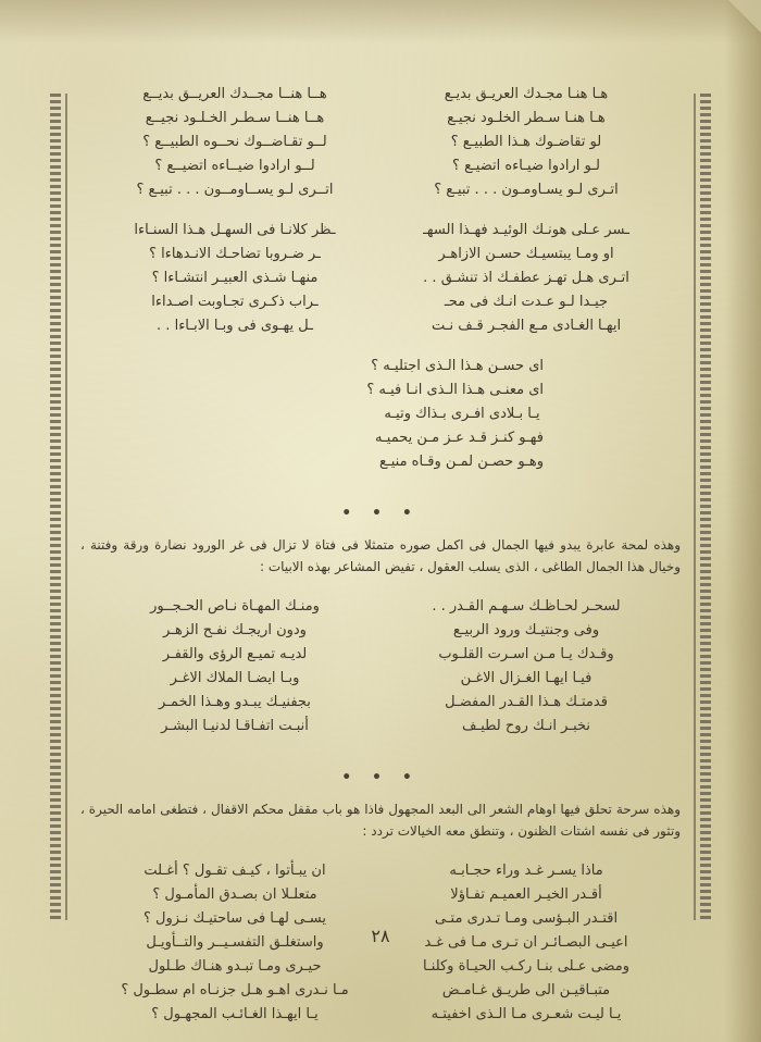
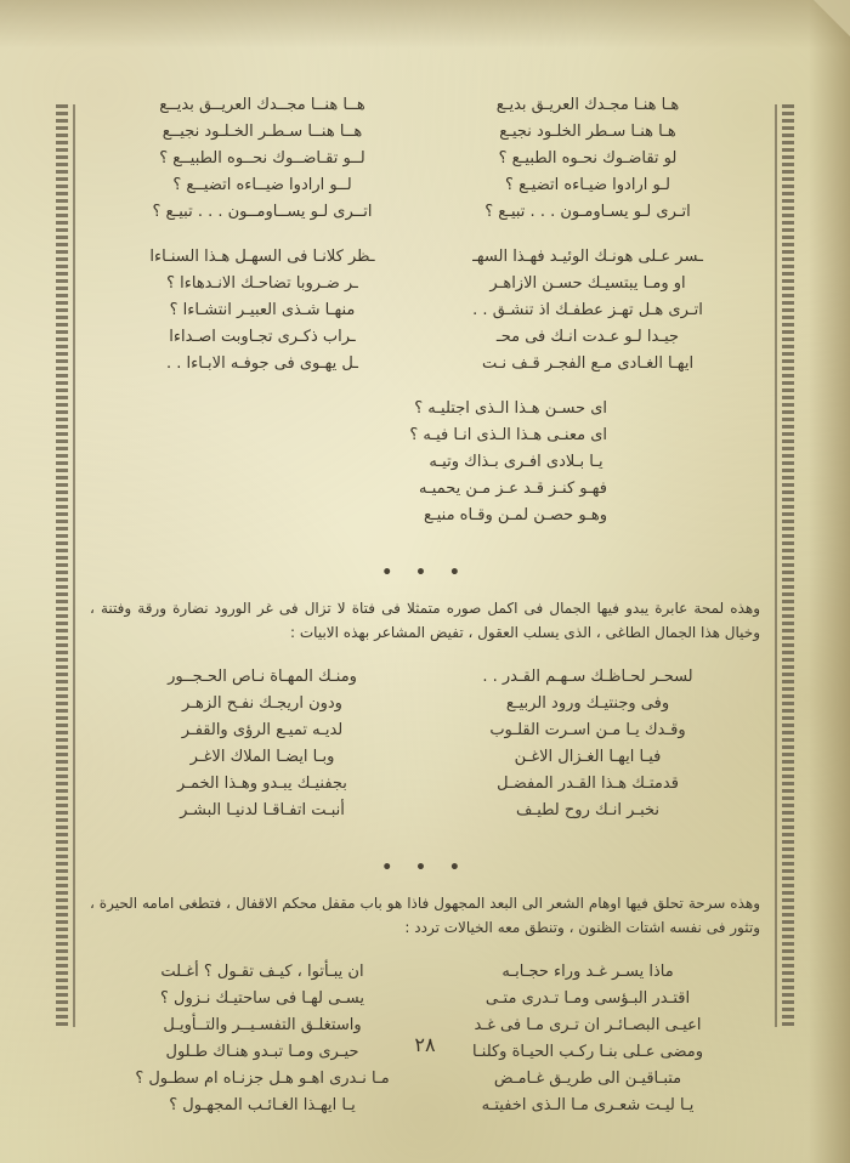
  هـا هنـا مجـدك العريـق بديـع
  هــا هنــا مجــدك العريــق بديــع
  هـا هنـا سـطر الخلـود نجيـع
  هــا هنــا سـطـر الخـلـود نجيــع
- لو تقاضـوك هـذا الطبيـع ؟
+ لو تقاضـوك نحـوه الطبيـع ؟
  لــو تقـاضــوك نحــوه الطبيــع ؟
  لـو ارادوا ضيـاءه اتضيـع ؟
  لــو ارادوا ضيــاءه اتضيــع ؟
  اتـرى لـو يسـاومـون . . . تبيـع ؟
  اتــرى لـو يســاومــون . . . تبيـع ؟
  ـسر عـلى هونـك الوئيـد فهـذا السهـ
  ـظر كلانـا فى السهـل هـذا السنـاءا
  او ومـا يبتسيـك حسـن الازاهـر
  ـر ضـروبا تضاحـك الانـدهاءا ؟
  اتـرى هـل تهـز عطفـك اذ تنشـق . .
  منهـا شـذى العبيـر انتشـاءا ؟
  جيـدا لـو عـدت انـك فى محـ
  ـراب ذكـرى تجـاوبت اصـداءا
  ايهـا الغـادى مـع الفجـر قـف نـت
- ـل يهـوى فى وبـا الابـاءا . .
+ ـل يهـوى فى جوفـه الابـاءا . .
  اى حسـن هـذا الـذى اجتليـه ؟
  اى معنـى هـذا الـذى انـا فيـه ؟
  يـا بـلادى افـرى بـذاك وتيـه
  فهـو كنـز قـد عـز مـن يحميـه
  وهـو حصـن لمـن وقـاه منيـع
  • • •
  وهذه لمحة عابرة يبدو فيها الجمال فى اكمل صوره متمثلا فى فتاة لا تزال فى غر الورود نضارة ورقة وفتنة ، وخيال هذا الجمال الطاغى ، الذى يسلب العقول ، تفيض المشاعر بهذه الابيات :
  لسحـر لحـاظـك سـهـم القـدر . .
  ومنـك المهـاة نـاص الحـجــور
  وفى وجنتيـك ورود الربيـع
  ودون اريجـك نفـح الزهـر
  وقـدك يـا مـن اسـرت القلـوب
  لديـه تميـع الرؤى والقفـر
  فيـا ايهـا الغـزال الاغـن
  وبـا ايضـا الملاك الاغـر
  قدمتـك هـذا القـدر المفضـل
  بجفنيـك يبـدو وهـذا الخمـر
  نخبـر انـك روح لطيـف
  أنبـت اتفـاقـا لدنيـا البشـر
  • • •
  وهذه سرحة تحلق فيها اوهام الشعر الى البعد المجهول فاذا هو باب مقفل محكم الاقفال ، فتطغى امامه الحيرة ، وتثور فى نفسه اشتات الظنون ، وتنطق معه الخيالات تردد :
  ماذا يسـر غـد وراء حجـابـه
  ان يبـأتوا ، كيـف تقـول ؟ أغـلت
- أقـدر الخيـر العميـم تفـاؤلا
- متعلـلا ان بصـدق المأمـول ؟
  اقتـدر البـؤسى ومـا تـدرى متـى
  يسـى لهـا فى ساحتيـك نـزول ؟
  اعيـى البصـائـر ان تـرى مـا فى غـد
  واستغلـق التفسـيــر والتــأويـل
  ومضى عـلى بنـا ركـب الحيـاة وكلنـا
  حيـرى ومـا تبـدو هنـاك طـلول
  متبـاقيـن الى طريـق غـامـض
  مـا نـدرى اهـو هـل جزنـاه ام سطـول ؟
  يـا ليـت شعـرى مـا الـذى اخفيتـه
  يـا ايهـذا الغـائـب المجهـول ؟
  ٢٨
